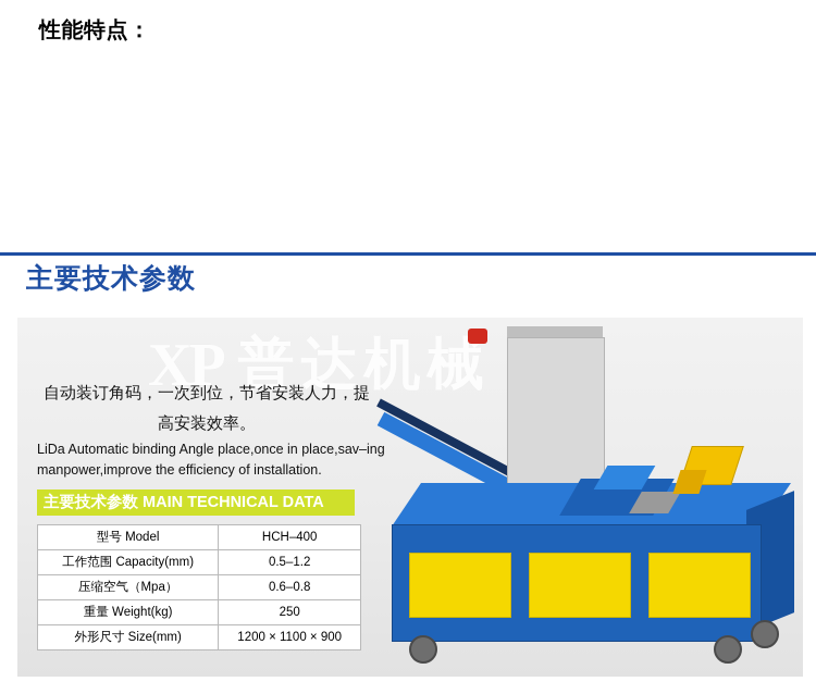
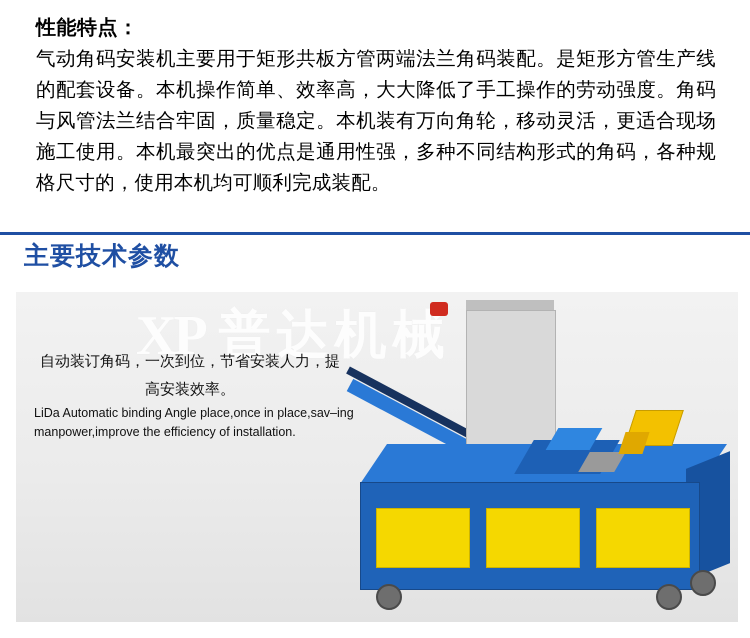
  性能特点：
+ 气动角码安装机主要用于矩形共板方管两端法兰角码装配。是矩形方管生产线的配套设备。本机操作简单、效率高，大大降低了手工操作的劳动强度。角码与风管法兰结合牢固，质量稳定。本机装有万向角轮，移动灵活，更适合现场施工使用。本机最突出的优点是通用性强，多种不同结构形式的角码，各种规格尺寸的，使用本机均可顺利完成装配。
  主要技术参数
  XP
  普达机械
  自动装订角码，一次到位，节省安装人力，提高安装效率。
  LiDa Automatic binding Angle place,once in place,sav–ing manpower,improve the efficiency of installation.
- 主要技术参数 MAIN TECHNICAL DATA
- 型号 Model	HCH–400
- 工作范围 Capacity(mm)	0.5–1.2
- 压缩空气（Mpa）	0.6–0.8
- 重量 Weight(kg)	250
- 外形尺寸 Size(mm)	1200 × 1100 × 900
